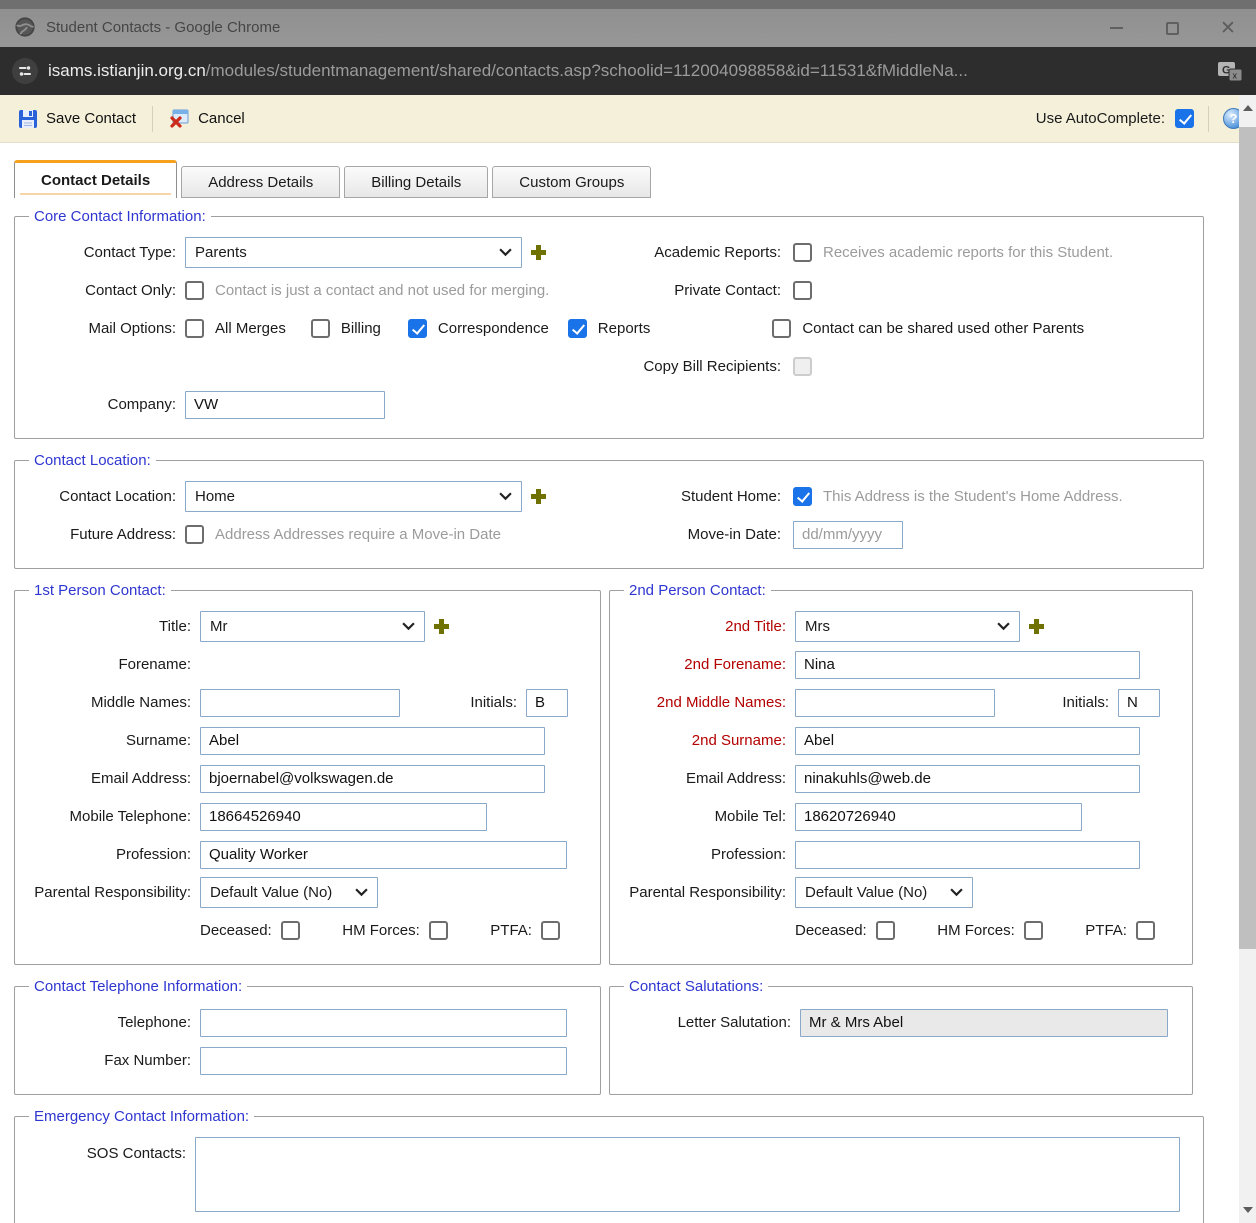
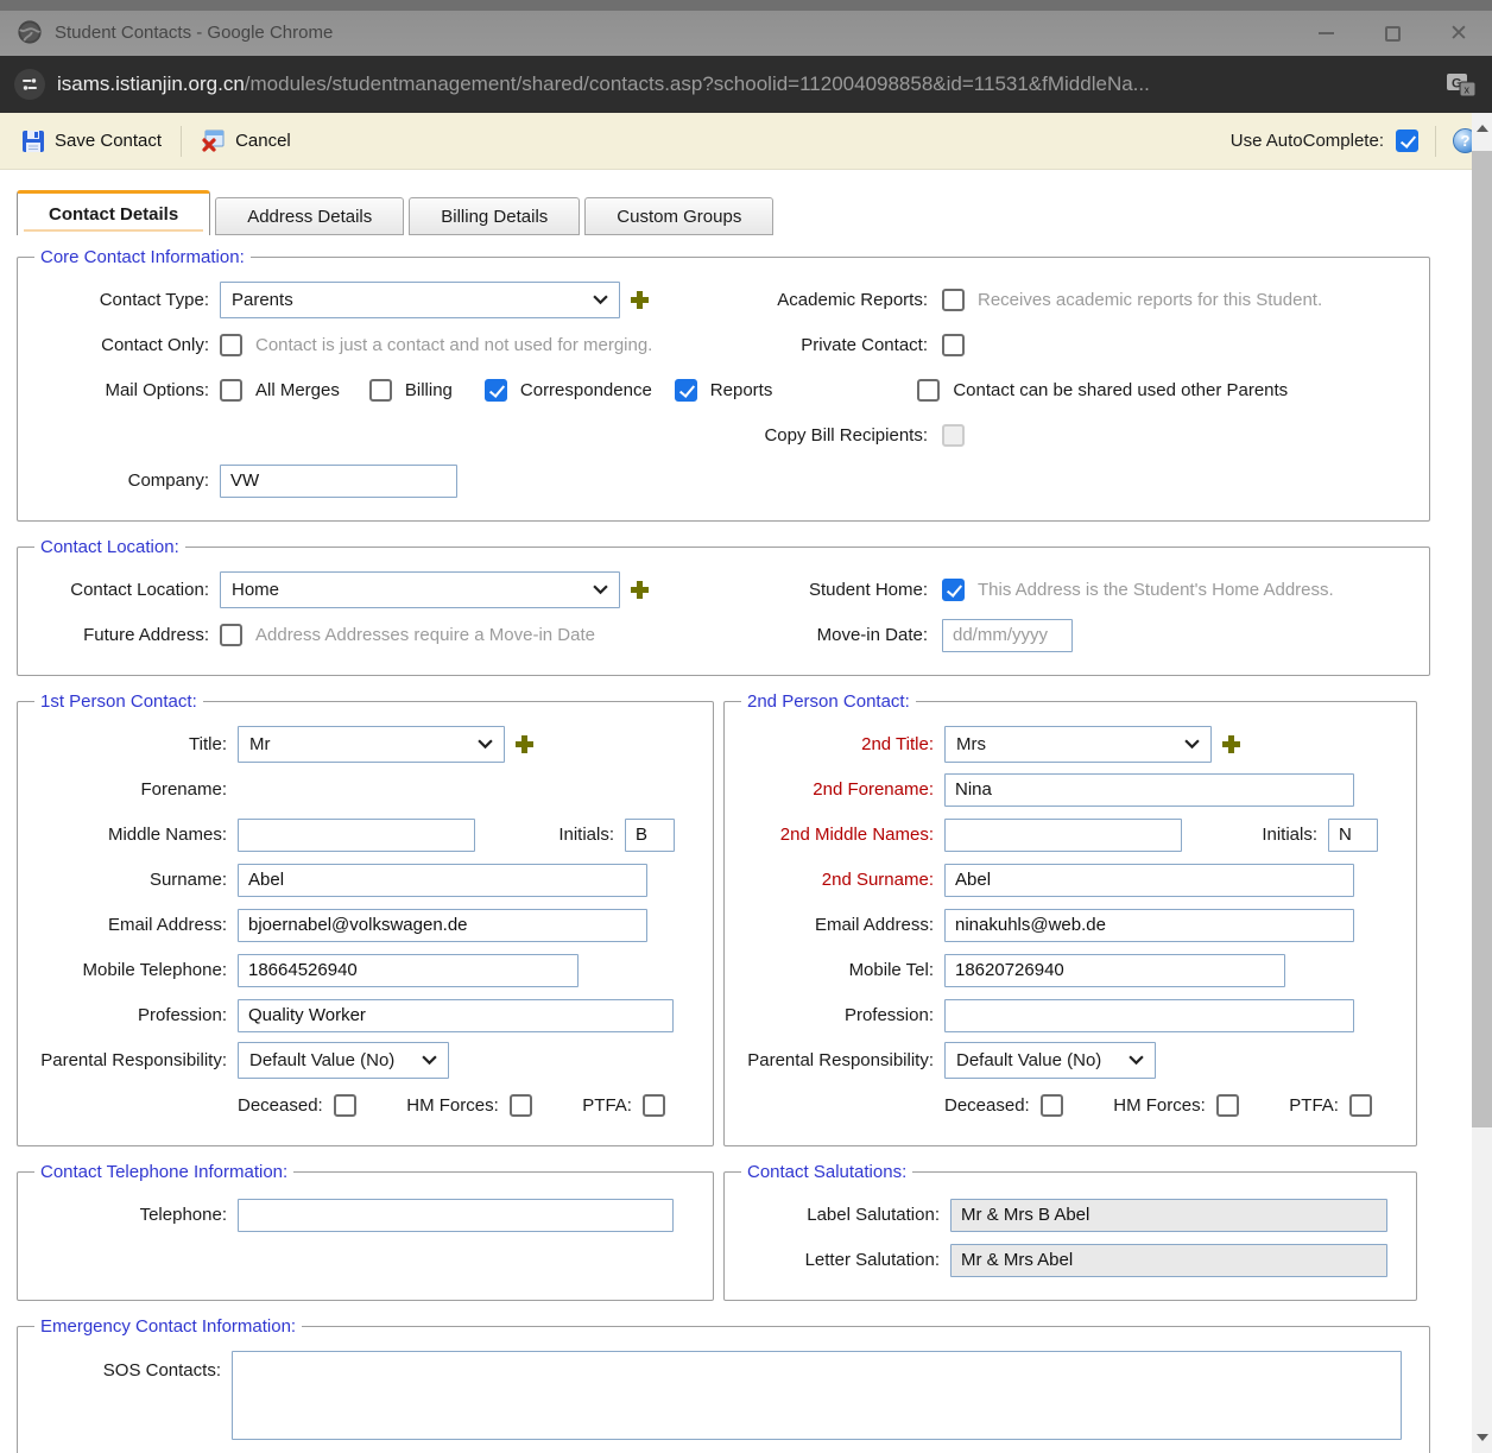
  Student Contacts - Google Chrome
  ✕
  isams.istianjin.org.cn/modules/studentmanagement/shared/contacts.asp?schoolid=112004098858&id=11531&fMiddleNa...
  G
  x
  Save Contact
  Cancel
  Use AutoComplete:
  ?
  Contact Details
  Address Details
  Billing Details
  Custom Groups
  Core Contact Information:
  Contact Type:
  Parents
  Academic Reports:
  Receives academic reports for this Student.
  Contact Only:
  Contact is just a contact and not used for merging.
  Private Contact:
  Mail Options:
  All Merges
  Billing
  Correspondence
  Reports
  Contact can be shared used other Parents
  Copy Bill Recipients:
  Company:
  VW
  Contact Location:
  Contact Location:
  Home
  Student Home:
  This Address is the Student's Home Address.
  Future Address:
  Address Addresses require a Move-in Date
  Move-in Date:
  dd/mm/yyyy
  1st Person Contact:
  Title:
  Mr
  Forename:
  Middle Names:
  Initials:
  B
  Surname:
  Abel
  Email Address:
  bjoernabel@volkswagen.de
  Mobile Telephone:
  18664526940
  Profession:
  Quality Worker
  Parental Responsibility:
  Default Value (No)
  Deceased:
  HM Forces:
  PTFA:
  2nd Person Contact:
  2nd Title:
  Mrs
  2nd Forename:
  Nina
  2nd Middle Names:
  Initials:
  N
  2nd Surname:
  Abel
  Email Address:
  ninakuhls@web.de
  Mobile Tel:
  18620726940
  Profession:
  Parental Responsibility:
  Default Value (No)
  Deceased:
  HM Forces:
  PTFA:
  Contact Telephone Information:
  Telephone:
- Fax Number:
  Contact Salutations:
+ Label Salutation:
+ Mr & Mrs B Abel
  Letter Salutation:
  Mr & Mrs Abel
  Emergency Contact Information:
  SOS Contacts:
